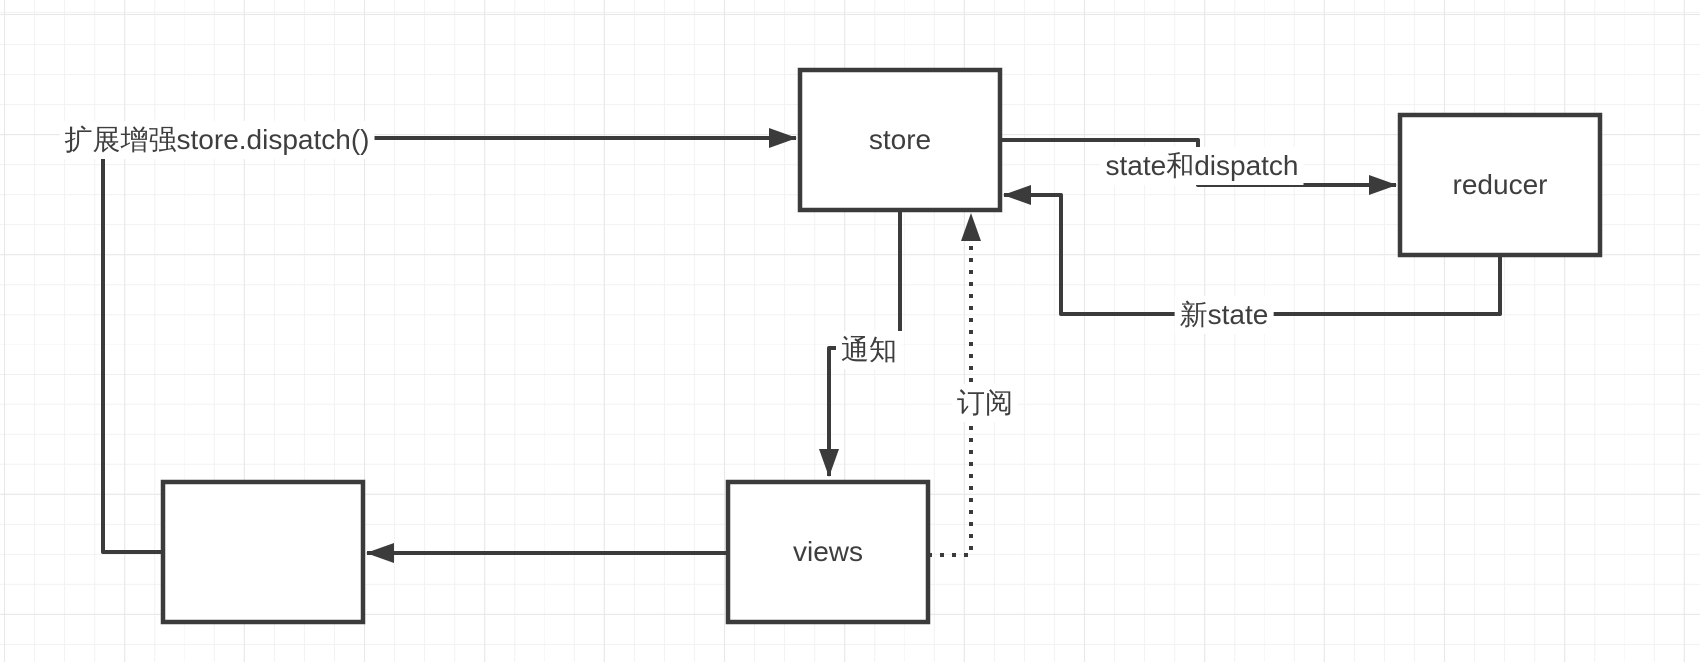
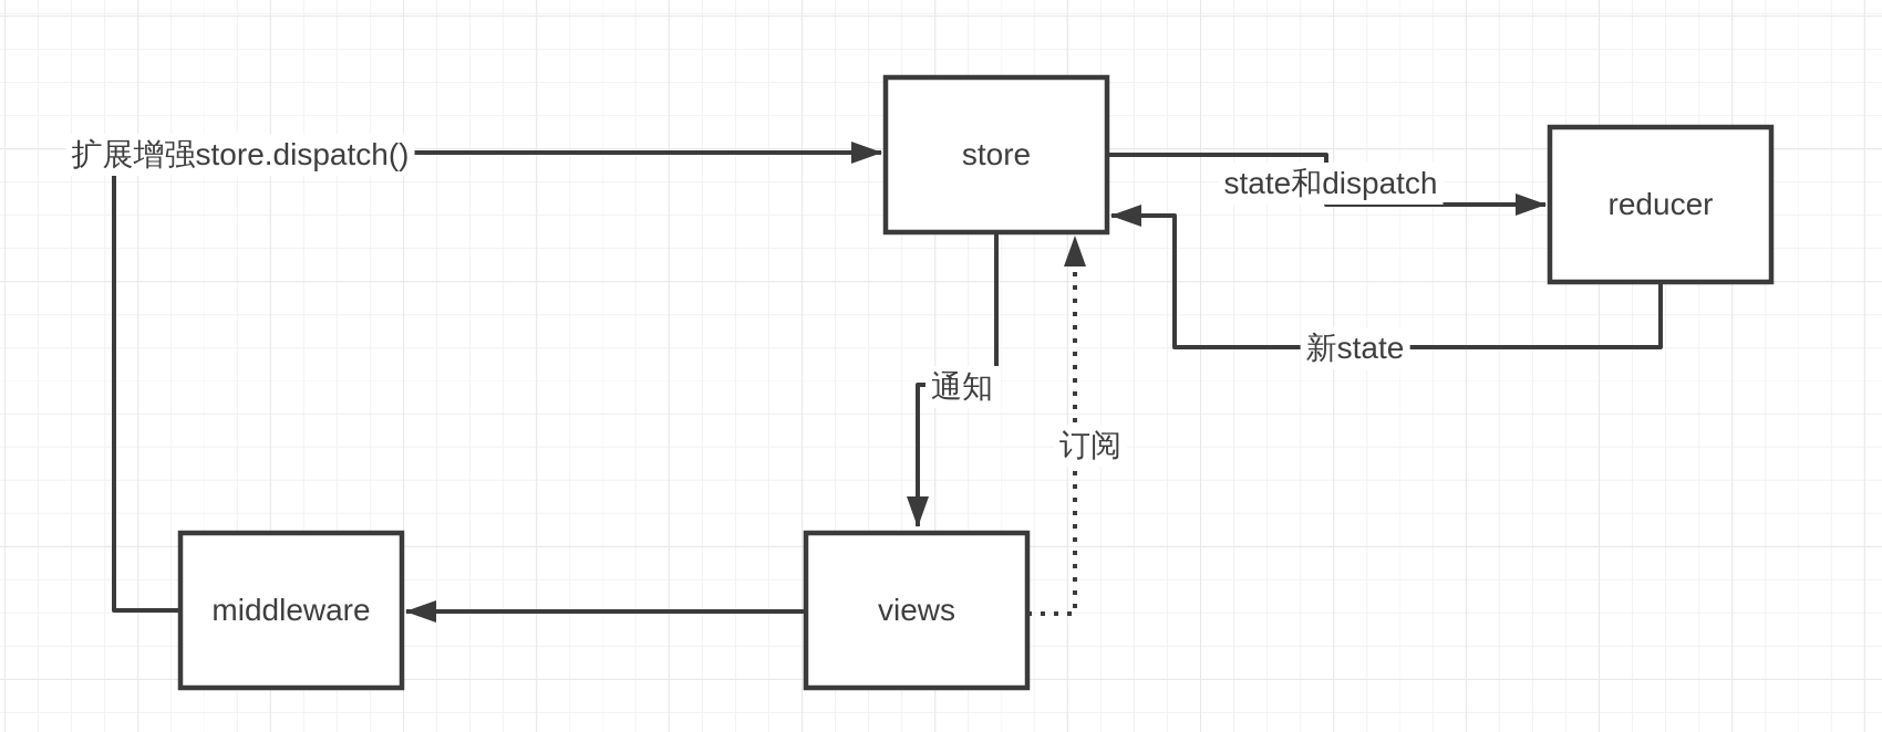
  store
  reducer
  views
+ middleware
  扩展增强store.dispatch()
  state和dispatch
  新state
  通知
  订阅
